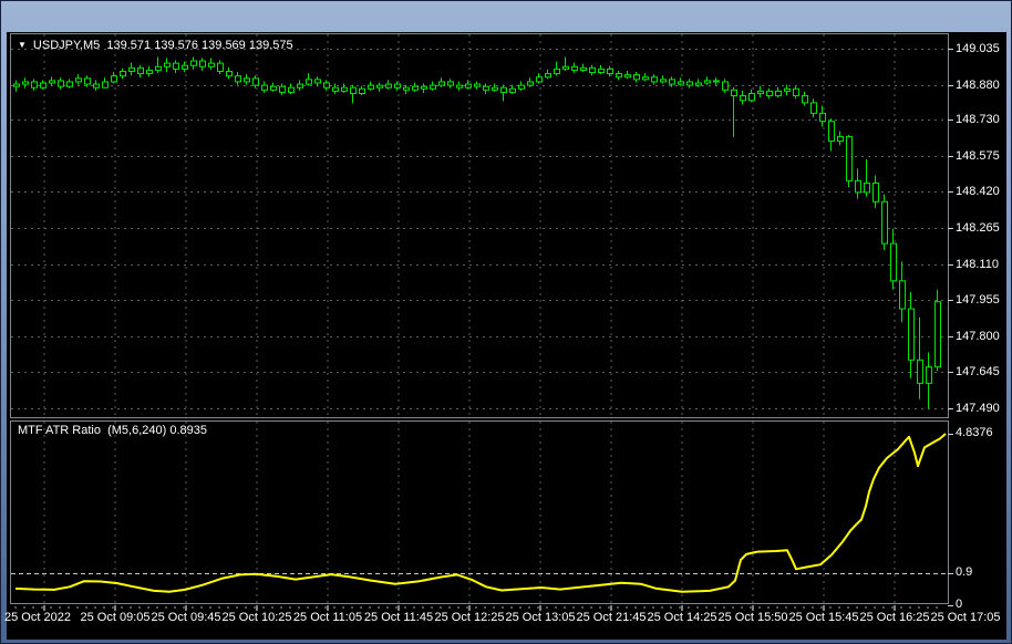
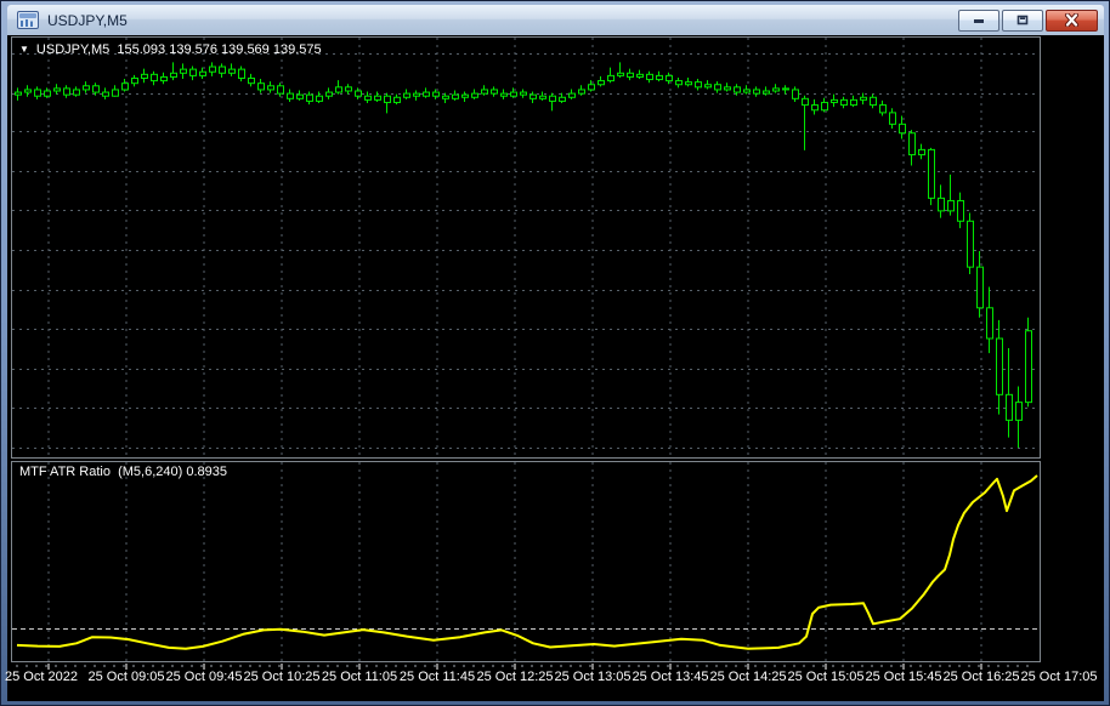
+ USDJPY,M5
- ▼ USDJPY,M5 139.571 139.576 139.569 139.575
+ ▼ USDJPY,M5 155.093 139.576 139.569 139.575
  MTF ATR Ratio (M5,6,240) 0.8935
- 149.035
- 148.880
- 148.730
- 148.575
- 148.420
- 148.265
- 148.110
- 147.955
- 147.800
- 147.645
- 147.490
- 4.8376
- 0.9
- 0
  25 Oct 2022
  25 Oct 09:05
  25 Oct 09:45
  25 Oct 10:25
  25 Oct 11:05
  25 Oct 11:45
  25 Oct 12:25
  25 Oct 13:05
- 25 Oct 21:45
+ 25 Oct 13:45
  25 Oct 14:25
- 25 Oct 15:50
+ 25 Oct 15:05
  25 Oct 15:45
  25 Oct 16:25
  25 Oct 17:05
